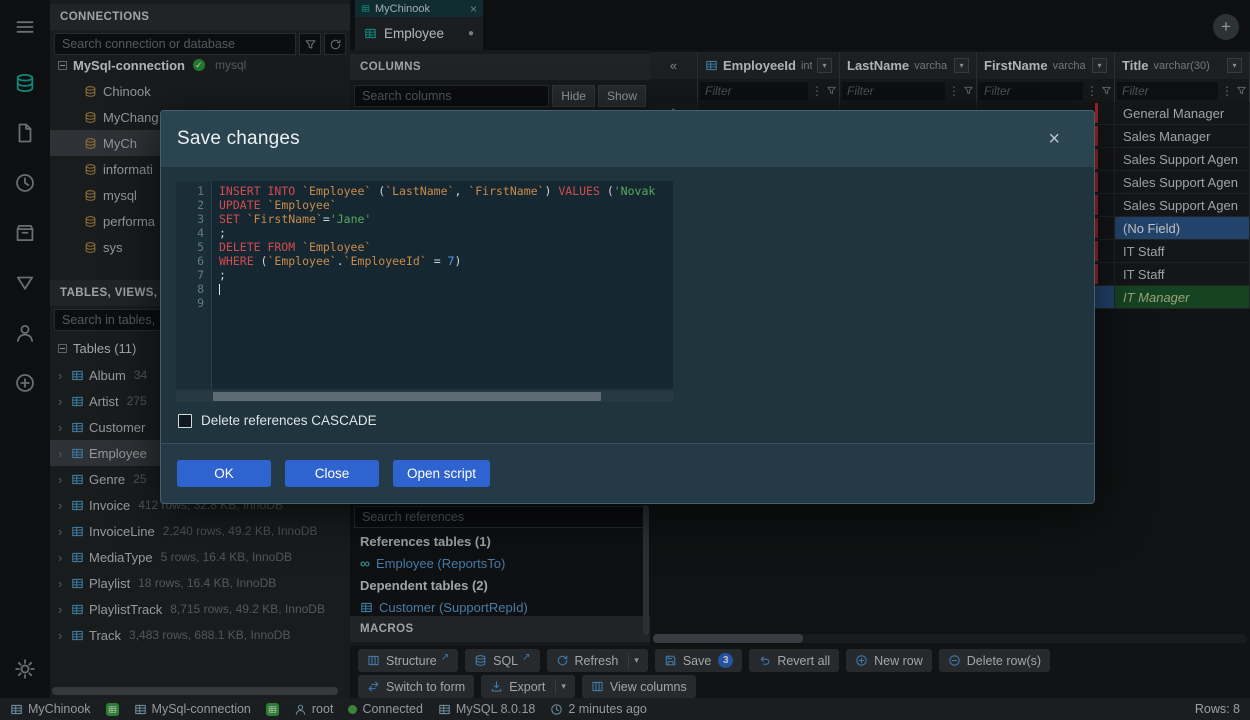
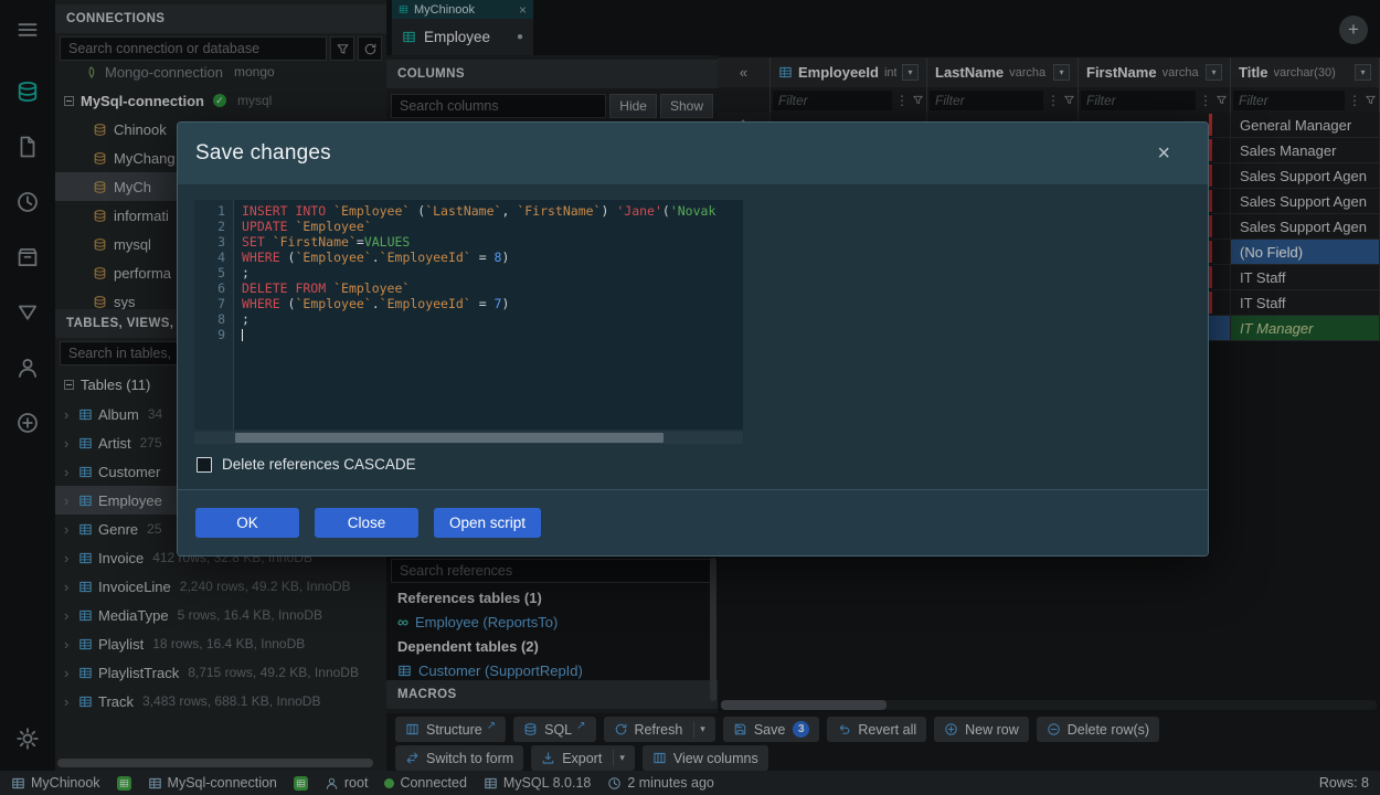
  CONNECTIONS
  Search connection or database
+ Mongo-connection
+ mongo
  MySql-connection
  ✓
  mysql
  Chinook
  MyChang
  MyCh
  informati
  mysql
  performa
  sys
  TABLES, VIEWS,
  Search in tables,
  Tables (11)
  ›
  Album
  34
  ›
  Artist
  275
  ›
  Customer
  ›
  Employee
  ›
  Genre
  25
  ›
  Invoice
  412 rows, 32.8 KB, InnoDB
  ›
  InvoiceLine
  2,240 rows, 49.2 KB, InnoDB
  ›
  MediaType
  5 rows, 16.4 KB, InnoDB
  ›
  Playlist
  18 rows, 16.4 KB, InnoDB
  ›
  PlaylistTrack
  8,715 rows, 49.2 KB, InnoDB
  ›
  Track
  3,483 rows, 688.1 KB, InnoDB
  MyChinook
  ×
  Employee
  ●
  +
  COLUMNS
  Search columns
  Hide
  Show
  Search references
  References tables (1)
  ∞
  Employee (ReportsTo)
  Dependent tables (2)
  Customer (SupportRepId)
  MACROS
  Structure
  ↗
  SQL
  ↗
  Refresh
  ▾
  Save
  3
  Revert all
  New row
  Delete row(s)
  Switch to form
  Export
  ▾
  View columns
  «
  EmployeeId
  int
  ▾
  LastName
  varcha
  ▾
  FirstName
  varcha
  ▾
  Title
  varchar(30)
  ▾
  Filter
  ⋮
  Filter
  ⋮
  Filter
  ⋮
  Filter
  ⋮
  General Manager
  Sales Manager
  Sales Support Agen
  Sales Support Agen
  Sales Support Agen
  (No Field)
  IT Staff
  IT Staff
  IT Manager
  MyChinook
  MySql-connection
  root
  Connected
  MySQL 8.0.18
  2 minutes ago
  Rows: 8
  Save changes
  ×
  1
  2
  3
  4
  5
  6
  7
  8
  9
- INSERT INTO `Employee` (`LastName`, `FirstName`) VALUES ('Novak
+ INSERT INTO `Employee` (`LastName`, `FirstName`) 'Jane'('Novak
  UPDATE `Employee`
- SET `FirstName`='Jane'
+ SET `FirstName`=VALUES
+ WHERE (`Employee`.`EmployeeId` = 8)
  ;
  DELETE FROM `Employee`
  WHERE (`Employee`.`EmployeeId` = 7)
  ;
  Delete references CASCADE
  OK
  Close
  Open script
